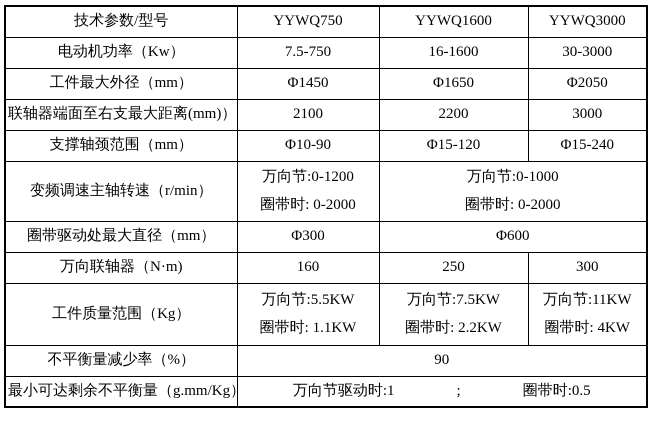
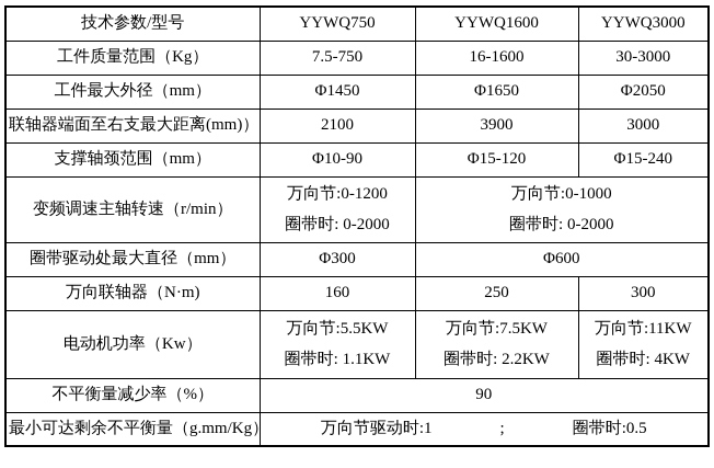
  技术参数/型号	YYWQ750	YYWQ1600	YYWQ3000
- 电动机功率（Kw）	7.5-750	16-1600	30-3000
+ 工件质量范围（Kg）	7.5-750	16-1600	30-3000
  工件最大外径（mm）	Φ1450	Φ1650	Φ2050
- 联轴器端面至右支最大距离(mm)）	2100	2200	3000
+ 联轴器端面至右支最大距离(mm)）	2100	3900	3000
  支撑轴颈范围（mm）	Φ10-90	Φ15-120	Φ15-240
  变频调速主轴转速（r/min）	万向节:0-1200 圈带时: 0-2000	万向节:0-1000 圈带时: 0-2000
  圈带驱动处最大直径（mm）	Φ300	Φ600
  万向联轴器（N·m)	160	250	300
- 工件质量范围（Kg）	万向节:5.5KW 圈带时: 1.1KW	万向节:7.5KW 圈带时: 2.2KW	万向节:11KW 圈带时: 4KW
+ 电动机功率（Kw）	万向节:5.5KW 圈带时: 1.1KW	万向节:7.5KW 圈带时: 2.2KW	万向节:11KW 圈带时: 4KW
  不平衡量减少率（%）	90
  最小可达剩余不平衡量（g.mm/Kg	万向节驱动时:1 ; 圈带时:0.5
